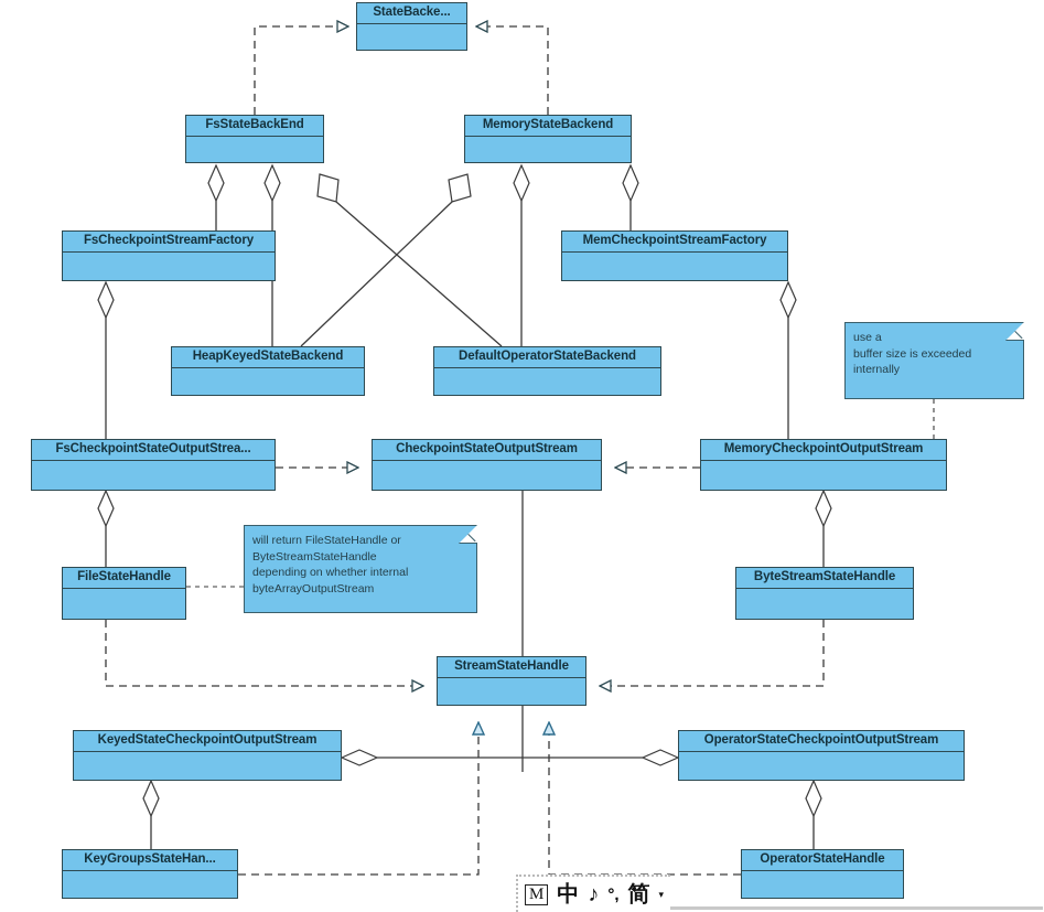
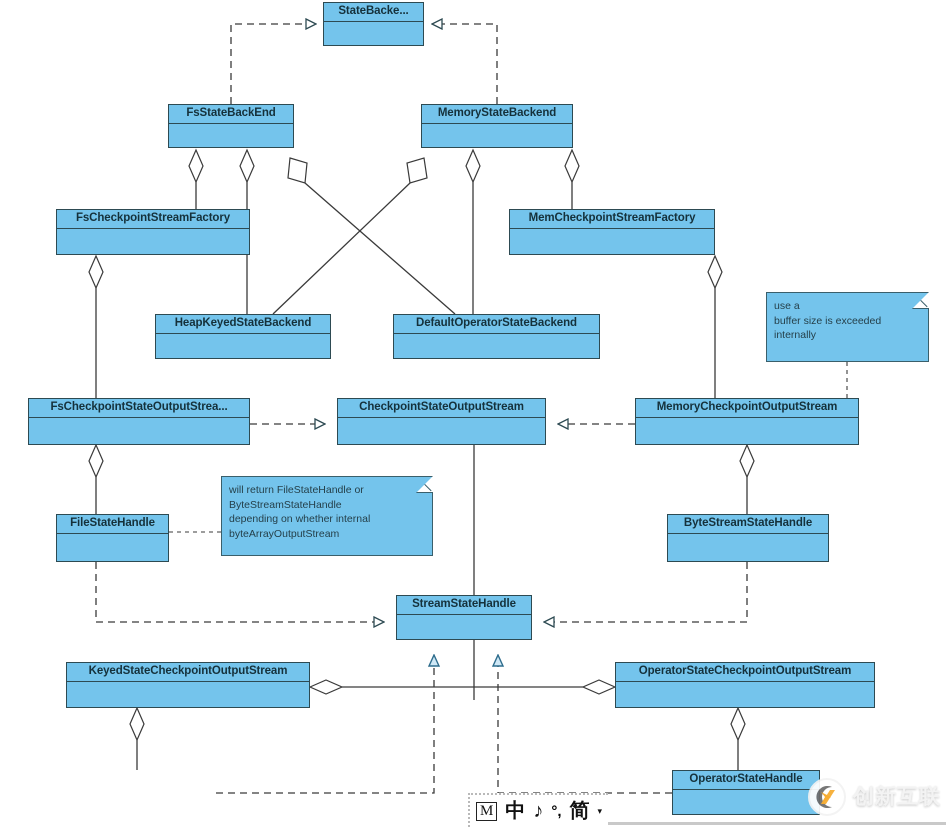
  StateBacke...
  FsStateBackEnd
  MemoryStateBackend
  FsCheckpointStreamFactory
  MemCheckpointStreamFactory
  HeapKeyedStateBackend
  DefaultOperatorStateBackend
  FsCheckpointStateOutputStrea...
  CheckpointStateOutputStream
  MemoryCheckpointOutputStream
  FileStateHandle
  ByteStreamStateHandle
  StreamStateHandle
  KeyedStateCheckpointOutputStream
  OperatorStateCheckpointOutputStream
- KeyGroupsStateHan...
  OperatorStateHandle
  use a
  buffer size is exceeded
  internally
  will return FileStateHandle or
  ByteStreamStateHandle
  depending on whether internal
  byteArrayOutputStream
  M
  中
  ♪
  °,
  简
  ▾
+ 创新互联
